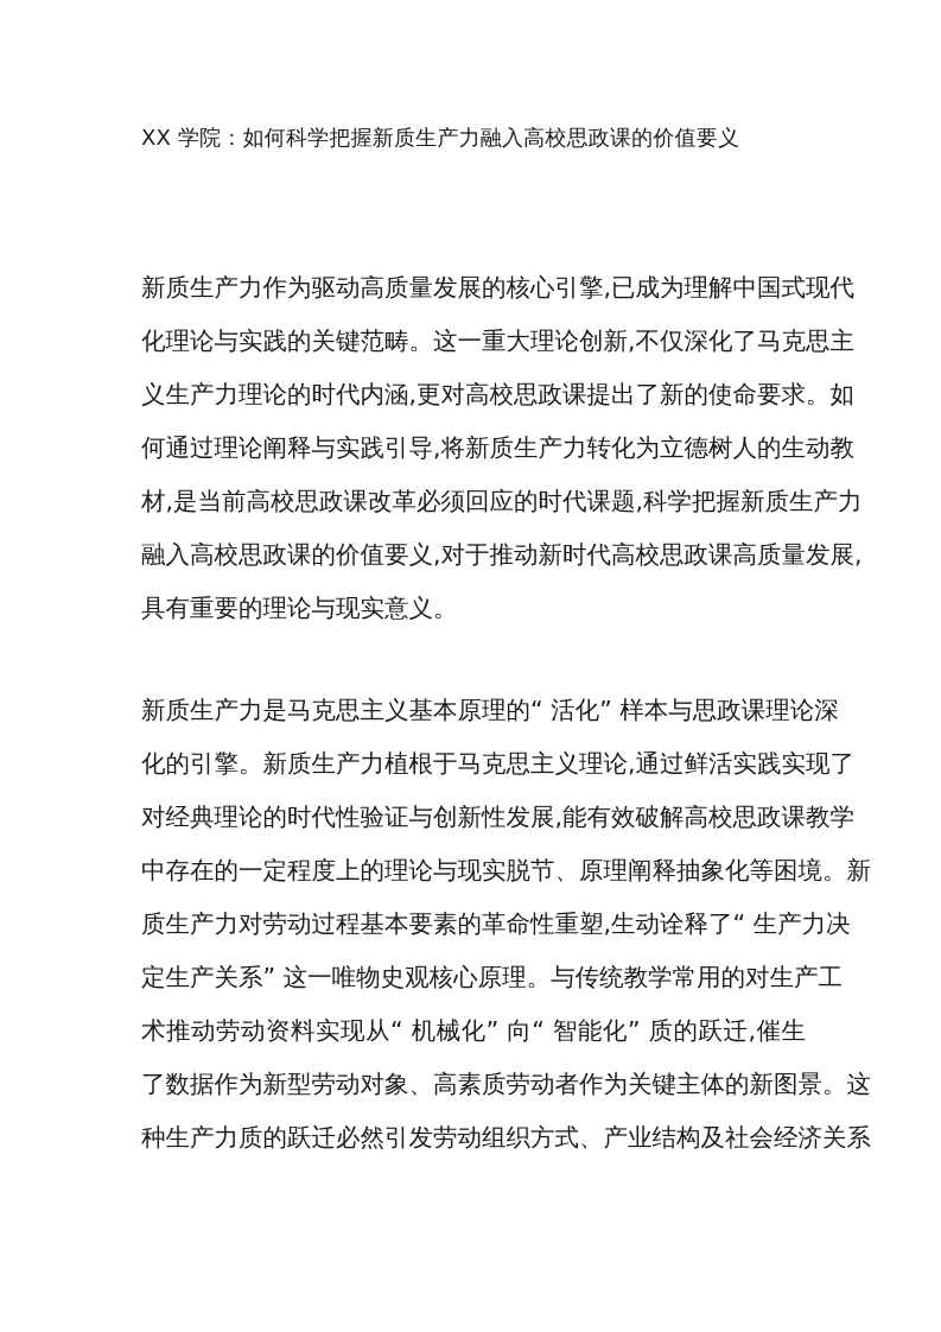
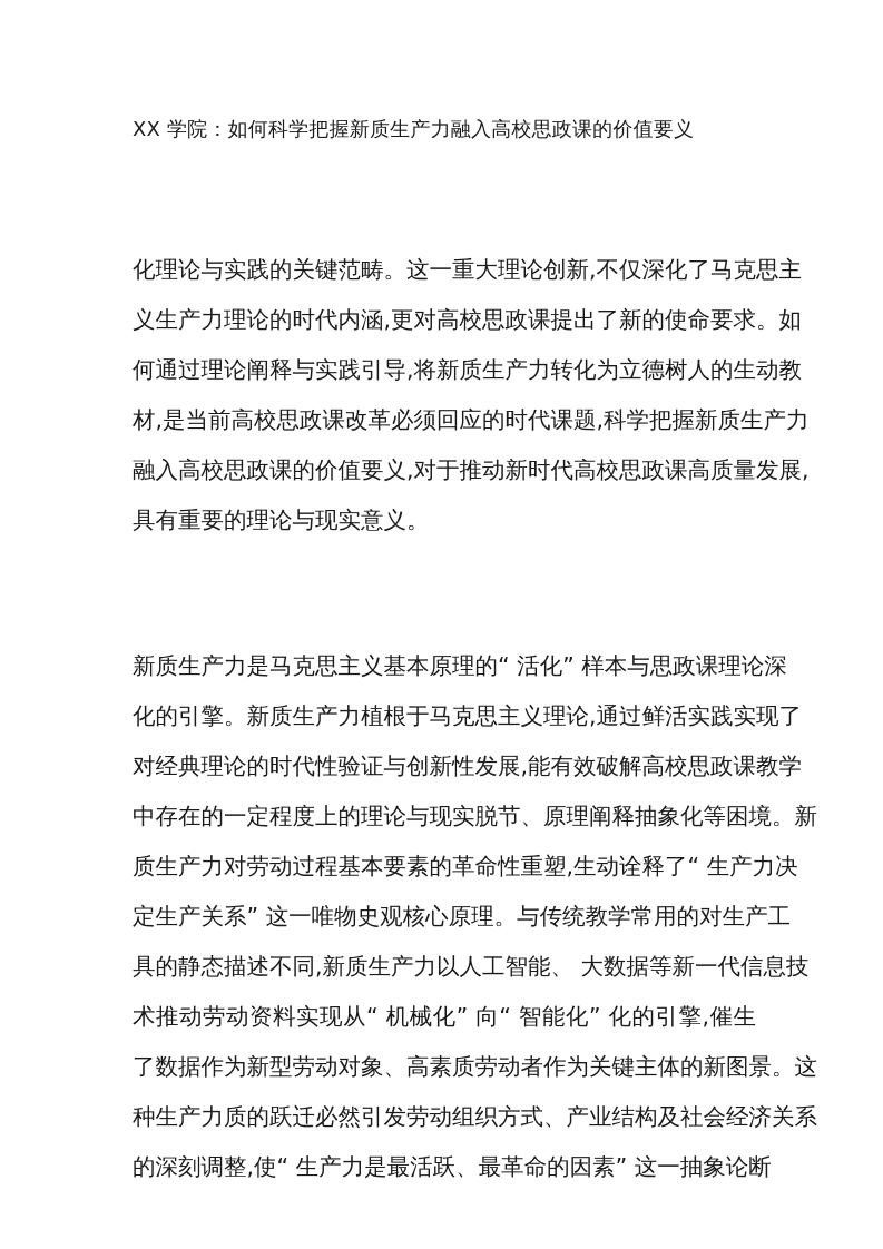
  XX 学院：如何科学把握新质生产力融入高校思政课的价值要义
- 新质生产力作为驱动高质量发展的核心引擎,已成为理解中国式现代
  化理论与实践的关键范畴。这一重大理论创新,不仅深化了马克思主
  义生产力理论的时代内涵,更对高校思政课提出了新的使命要求。如
  何通过理论阐释与实践引导,将新质生产力转化为立德树人的生动教
  材,是当前高校思政课改革必须回应的时代课题,科学把握新质生产力
  融入高校思政课的价值要义,对于推动新时代高校思政课高质量发展,
  具有重要的理论与现实意义。
  新质生产力是马克思主义基本原理的“ 活化” 样本与思政课理论深
  化的引擎。新质生产力植根于马克思主义理论,通过鲜活实践实现了
  对经典理论的时代性验证与创新性发展,能有效破解高校思政课教学
  中存在的一定程度上的理论与现实脱节、原理阐释抽象化等困境。新
  质生产力对劳动过程基本要素的革命性重塑,生动诠释了“ 生产力决
  定生产关系” 这一唯物史观核心原理。与传统教学常用的对生产工
+ 具的静态描述不同,新质生产力以人工智能、 大数据等新一代信息技
- 术推动劳动资料实现从“ 机械化” 向“ 智能化” 质的跃迁,催生
+ 术推动劳动资料实现从“ 机械化” 向“ 智能化” 化的引擎,催生
  了数据作为新型劳动对象、高素质劳动者作为关键主体的新图景。这
  种生产力质的跃迁必然引发劳动组织方式、产业结构及社会经济关系
+ 的深刻调整,使“ 生产力是最活跃、最革命的因素” 这一抽象论断
